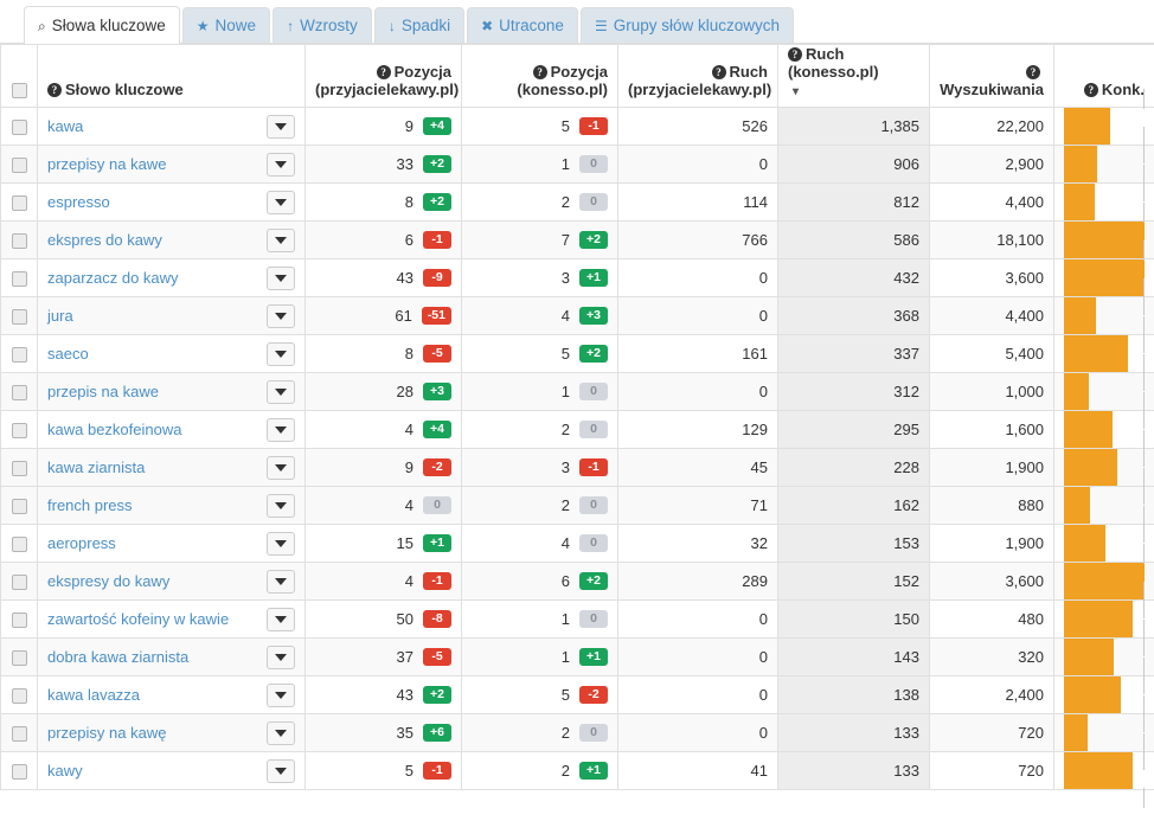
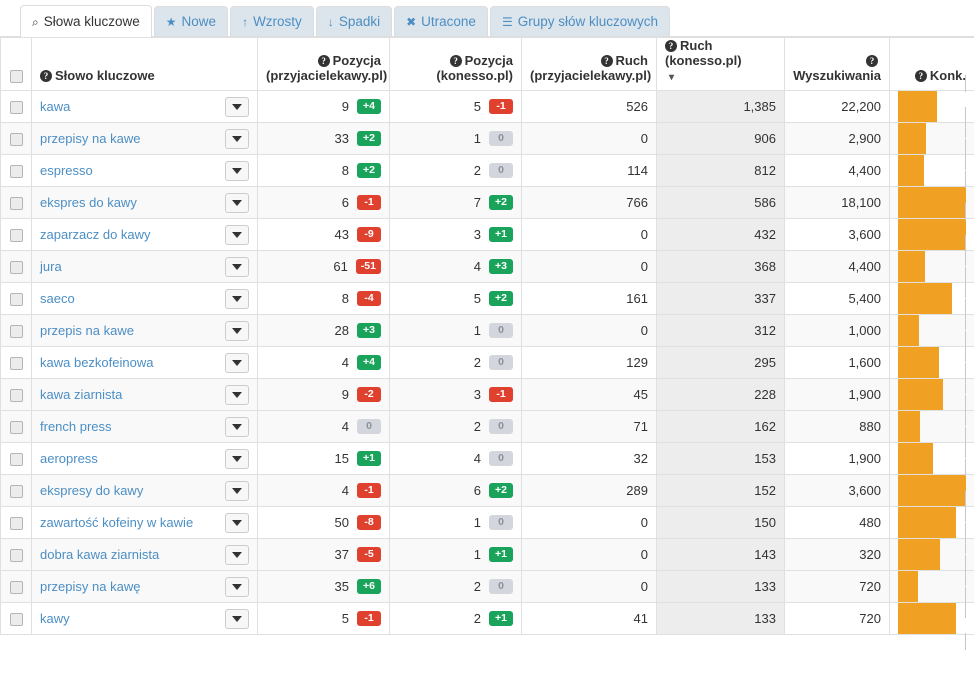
  ⌕
  Słowa kluczowe
  ★
  Nowe
  ↑
  Wzrosty
  ↓
  Spadki
  ✖
  Utracone
  ☰
  Grupy słów kluczowych
  	? Słowo kluczowe	? Pozycja(przyjacielekawy.pl)	? Pozycja(konesso.pl)	? Ruch(przyjacielekawy.pl)	? Ruch (konesso.pl)▾	?Wyszukiwania	? Konk
  	kawa	9 +4	5 -1	526	1,385	22,200
  	przepisy na kawe	33 +2	1 0	0	906	2,900
  	espresso	8 +2	2 0	114	812	4,400
  	ekspres do kawy	6 -1	7 +2	766	586	18,100
  	zaparzacz do kawy	43 -9	3 +1	0	432	3,600
  	jura	61 -51	4 +3	0	368	4,400
- 	saeco	8 -5	5 +2	161	337	5,400
+ 	saeco	8 -4	5 +2	161	337	5,400
  	przepis na kawe	28 +3	1 0	0	312	1,000
  	kawa bezkofeinowa	4 +4	2 0	129	295	1,600
  	kawa ziarnista	9 -2	3 -1	45	228	1,900
  	french press	4 0	2 0	71	162	880
  	aeropress	15 +1	4 0	32	153	1,900
  	ekspresy do kawy	4 -1	6 +2	289	152	3,600
  	zawartość kofeiny w kawie	50 -8	1 0	0	150	480
  	dobra kawa ziarnista	37 -5	1 +1	0	143	320
- 	kawa lavazza	43 +2	5 -2	0	138	2,400
  	przepisy na kawę	35 +6	2 0	0	133	720
  	kawy	5 -1	2 +1	41	133	720
